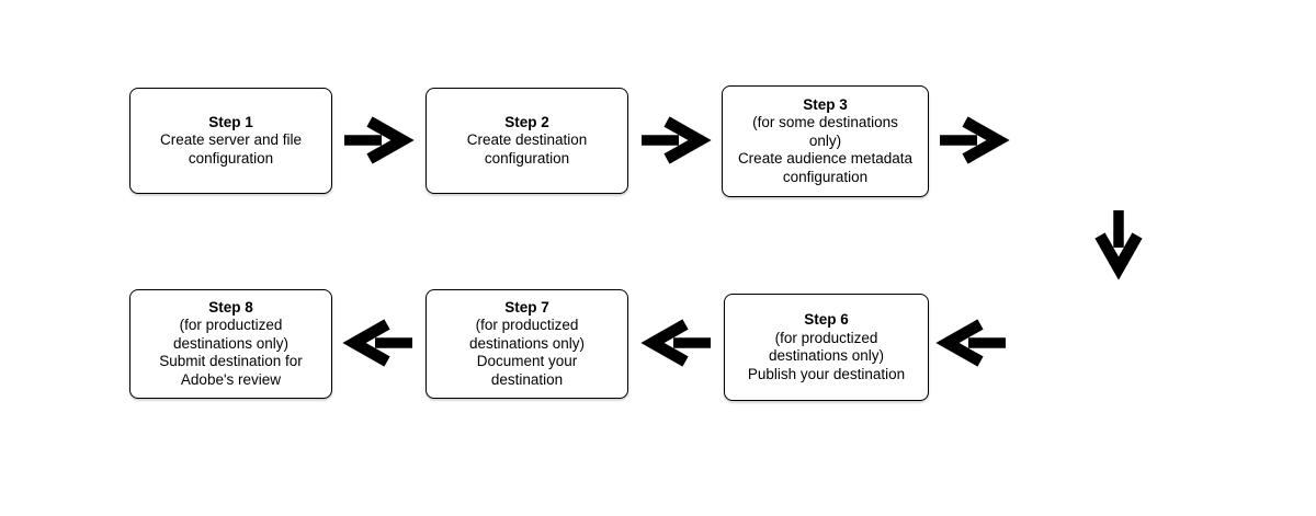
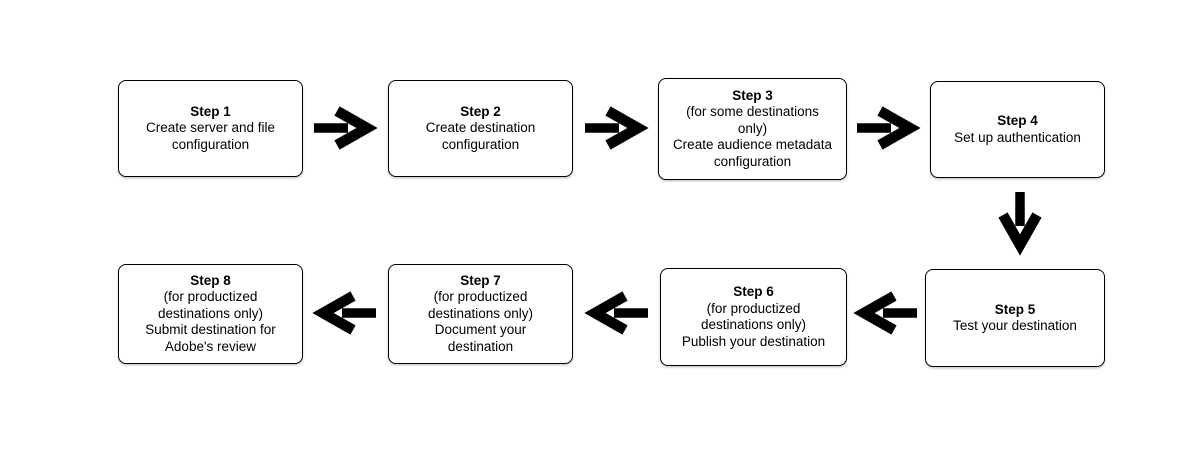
  Step 1
  Create server and file
  configuration
  Step 2
  Create destination
  configuration
  Step 3
  (for some destinations
  only)
  Create audience metadata
  configuration
+ Step 4
+ Set up authentication
+ Step 5
+ Test your destination
  Step 6
  (for productized
  destinations only)
  Publish your destination
  Step 7
  (for productized
  destinations only)
  Document your
  destination
  Step 8
  (for productized
  destinations only)
  Submit destination for
  Adobe's review
